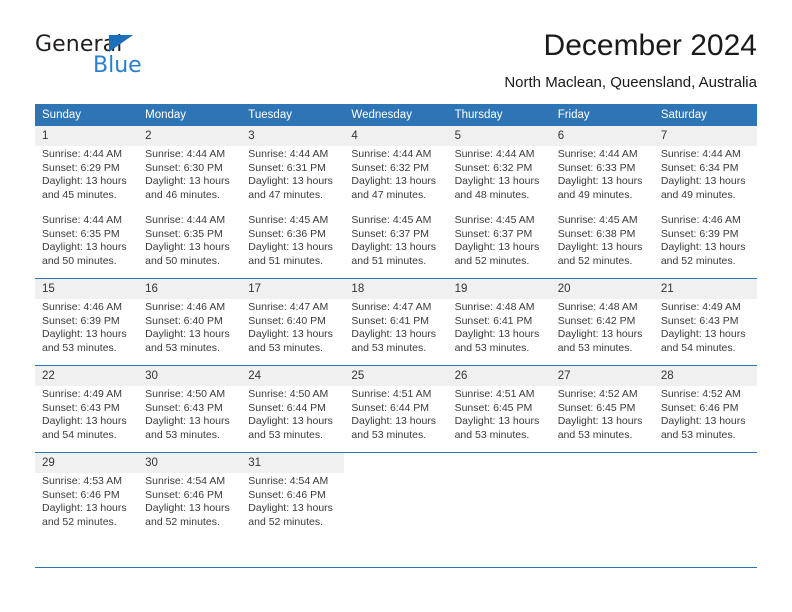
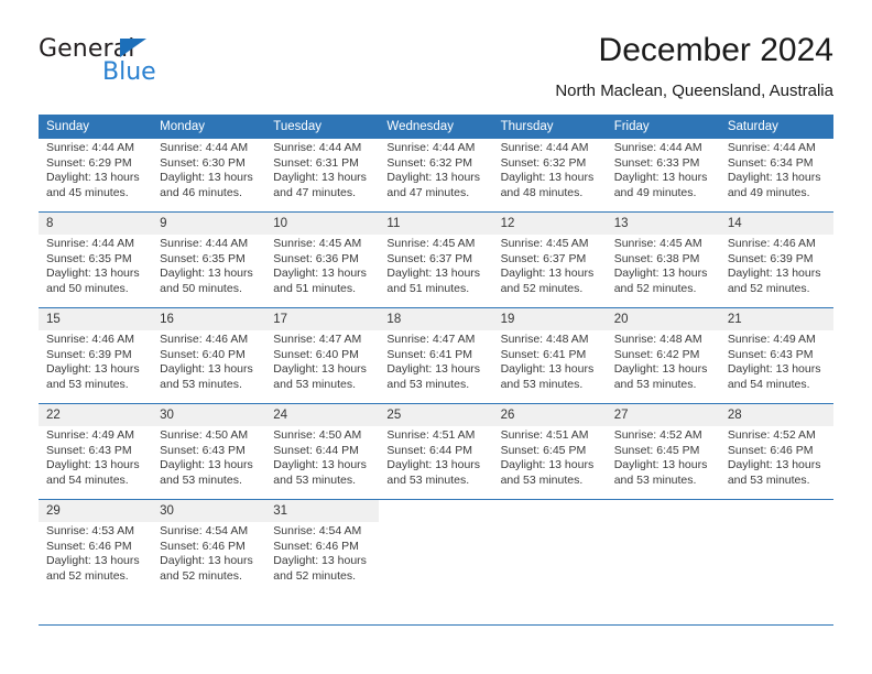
  General
  Blue
  December 2024
  North Maclean, Queensland, Australia
  Sunday	Monday	Tuesday	Wednesday	Thursday	Friday	Saturday
- 1	2	3	4	5	6	7
  Sunrise: 4:44 AM Sunset: 6:29 PM Daylight: 13 hours and 45 minutes.	Sunrise: 4:44 AM Sunset: 6:30 PM Daylight: 13 hours and 46 minutes.	Sunrise: 4:44 AM Sunset: 6:31 PM Daylight: 13 hours and 47 minutes.	Sunrise: 4:44 AM Sunset: 6:32 PM Daylight: 13 hours and 47 minutes.	Sunrise: 4:44 AM Sunset: 6:32 PM Daylight: 13 hours and 48 minutes.	Sunrise: 4:44 AM Sunset: 6:33 PM Daylight: 13 hours and 49 minutes.	Sunrise: 4:44 AM Sunset: 6:34 PM Daylight: 13 hours and 49 minutes.
+ 8	9	10	11	12	13	14
  Sunrise: 4:44 AM Sunset: 6:35 PM Daylight: 13 hours and 50 minutes.	Sunrise: 4:44 AM Sunset: 6:35 PM Daylight: 13 hours and 50 minutes.	Sunrise: 4:45 AM Sunset: 6:36 PM Daylight: 13 hours and 51 minutes.	Sunrise: 4:45 AM Sunset: 6:37 PM Daylight: 13 hours and 51 minutes.	Sunrise: 4:45 AM Sunset: 6:37 PM Daylight: 13 hours and 52 minutes.	Sunrise: 4:45 AM Sunset: 6:38 PM Daylight: 13 hours and 52 minutes.	Sunrise: 4:46 AM Sunset: 6:39 PM Daylight: 13 hours and 52 minutes.
  15	16	17	18	19	20	21
  Sunrise: 4:46 AM Sunset: 6:39 PM Daylight: 13 hours and 53 minutes.	Sunrise: 4:46 AM Sunset: 6:40 PM Daylight: 13 hours and 53 minutes.	Sunrise: 4:47 AM Sunset: 6:40 PM Daylight: 13 hours and 53 minutes.	Sunrise: 4:47 AM Sunset: 6:41 PM Daylight: 13 hours and 53 minutes.	Sunrise: 4:48 AM Sunset: 6:41 PM Daylight: 13 hours and 53 minutes.	Sunrise: 4:48 AM Sunset: 6:42 PM Daylight: 13 hours and 53 minutes.	Sunrise: 4:49 AM Sunset: 6:43 PM Daylight: 13 hours and 54 minutes.
  22	30	24	25	26	27	28
  Sunrise: 4:49 AM Sunset: 6:43 PM Daylight: 13 hours and 54 minutes.	Sunrise: 4:50 AM Sunset: 6:43 PM Daylight: 13 hours and 53 minutes.	Sunrise: 4:50 AM Sunset: 6:44 PM Daylight: 13 hours and 53 minutes.	Sunrise: 4:51 AM Sunset: 6:44 PM Daylight: 13 hours and 53 minutes.	Sunrise: 4:51 AM Sunset: 6:45 PM Daylight: 13 hours and 53 minutes.	Sunrise: 4:52 AM Sunset: 6:45 PM Daylight: 13 hours and 53 minutes.	Sunrise: 4:52 AM Sunset: 6:46 PM Daylight: 13 hours and 53 minutes.
  29	30	31
  Sunrise: 4:53 AM Sunset: 6:46 PM Daylight: 13 hours and 52 minutes.	Sunrise: 4:54 AM Sunset: 6:46 PM Daylight: 13 hours and 52 minutes.	Sunrise: 4:54 AM Sunset: 6:46 PM Daylight: 13 hours and 52 minutes.
